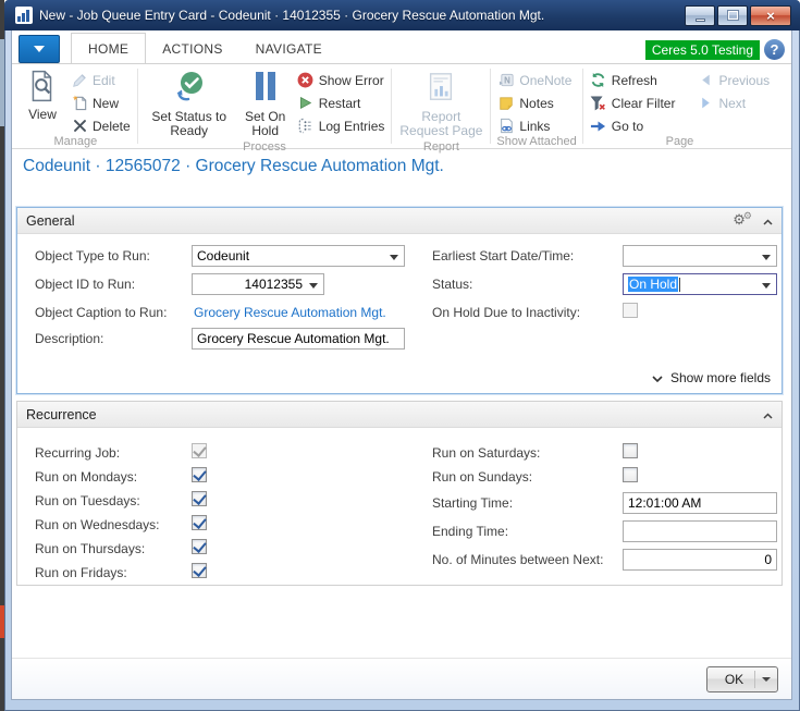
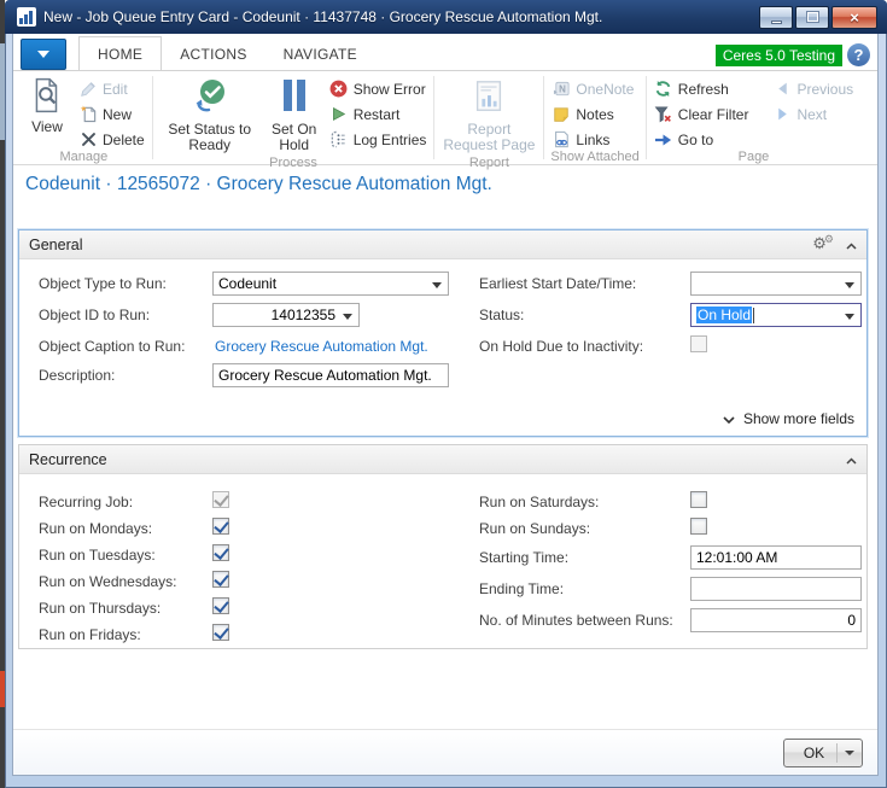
- New - Job Queue Entry Card - Codeunit · 14012355 · Grocery Rescue Automation Mgt.
+ New - Job Queue Entry Card - Codeunit · 11437748 · Grocery Rescue Automation Mgt.
  ×
  HOME
  ACTIONS
  NAVIGATE
  Ceres 5.0 Testing
  ?
  View
  Edit
  New
  Delete
  Manage
  Set Status to Ready
  Set On Hold
  Show Error
  Restart
  Log Entries
  Process
  Report Request Page
  Report
  N
  OneNote
  Notes
  Links
  Show Attached
  Refresh
  Clear Filter
  Go to
  Previous
  Next
  Page
  Codeunit · 12565072 · Grocery Rescue Automation Mgt.
  General
  ⚙
  Object Type to Run:
  Codeunit
  Object ID to Run:
  14012355
  Object Caption to Run:
  Grocery Rescue Automation Mgt.
  Description:
  Grocery Rescue Automation Mgt.
  Earliest Start Date/Time:
  Status:
  On Hold
  On Hold Due to Inactivity:
  Show more fields
  Recurrence
  Recurring Job:
  Run on Mondays:
  Run on Tuesdays:
  Run on Wednesdays:
  Run on Thursdays:
  Run on Fridays:
  Run on Saturdays:
  Run on Sundays:
  Starting Time:
  12:01:00 AM
  Ending Time:
- No. of Minutes between Next:
+ No. of Minutes between Runs:
  0
  OK
